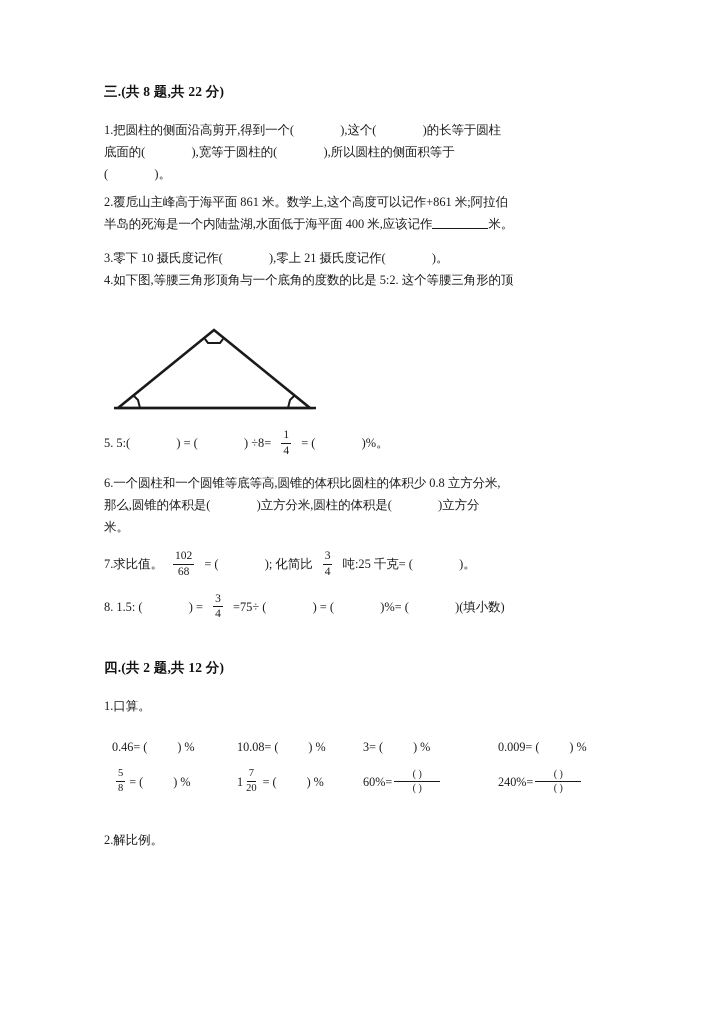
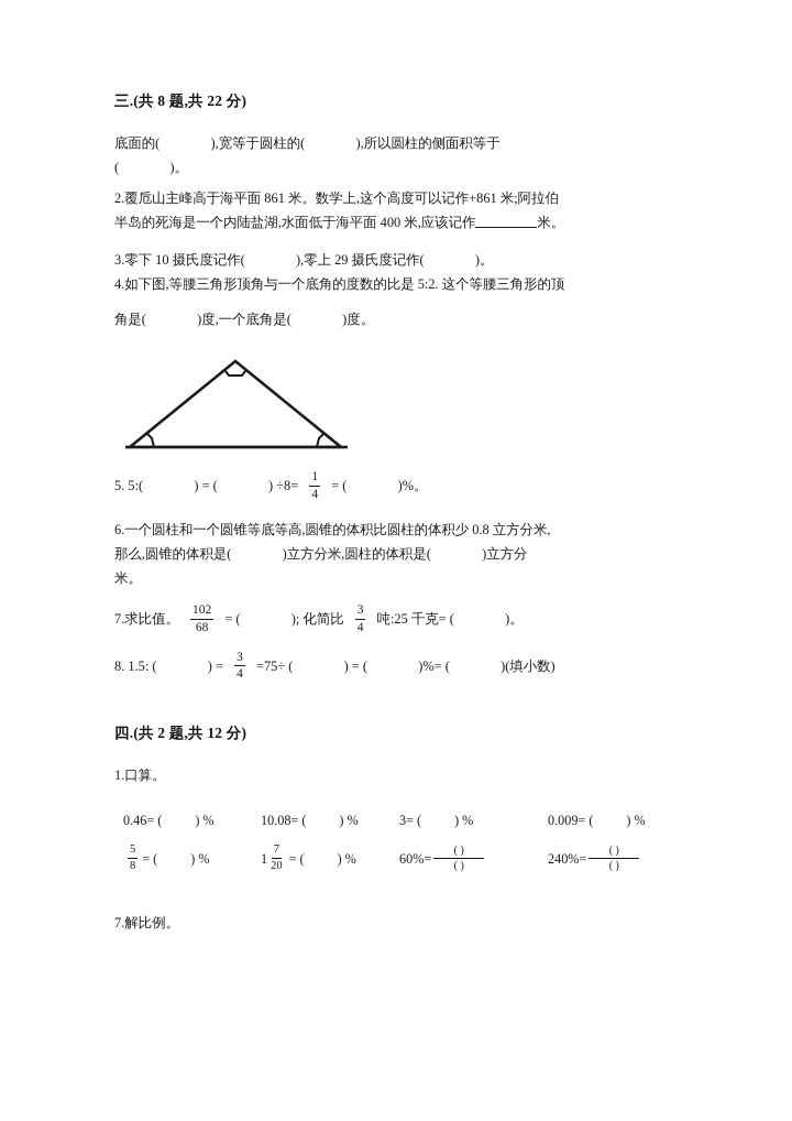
  三.(共 8 题,共 22 分)
- 1.把圆柱的侧面沿高剪开,得到一个( ),这个( )的长等于圆柱
  底面的( ),宽等于圆柱的( ),所以圆柱的侧面积等于
  ( )。
  2.覆卮山主峰高于海平面 861 米。数学上,这个高度可以记作+861 米;阿拉伯
  半岛的死海是一个内陆盐湖,水面低于海平面 400 米,应该记作 米。
- 3.零下 10 摄氏度记作( ),零上 21 摄氏度记作( )。
+ 3.零下 10 摄氏度记作( ),零上 29 摄氏度记作( )。
  4.如下图,等腰三角形顶角与一个底角的度数的比是 5:2. 这个等腰三角形的顶
+ 角是( )度,一个底角是( )度。
  5. 5:( ) = ( ) ÷8=
  1
  4
  = ( )%。
  6.一个圆柱和一个圆锥等底等高,圆锥的体积比圆柱的体积少 0.8 立方分米,
  那么,圆锥的体积是( )立方分米,圆柱的体积是( )立方分
  米。
  7.求比值。
  102
  68
  = ( ); 化简比
  3
  4
  吨:25 千克= ( )。
  8. 1.5: ( ) =
  3
  4
  =75÷ ( ) = ( )%= ( )(填小数)
  四.(共 2 题,共 12 分)
  1.口算。
  0.46= (
  ) %
  10.08= (
  ) %
  3= (
  ) %
  0.009= (
  ) %
  5
  8
  = (
  ) %
  1
  7
  20
  = (
  ) %
  60%=
  ( )
  ( )
  240%=
  ( )
  ( )
- 2.解比例。
+ 7.解比例。
